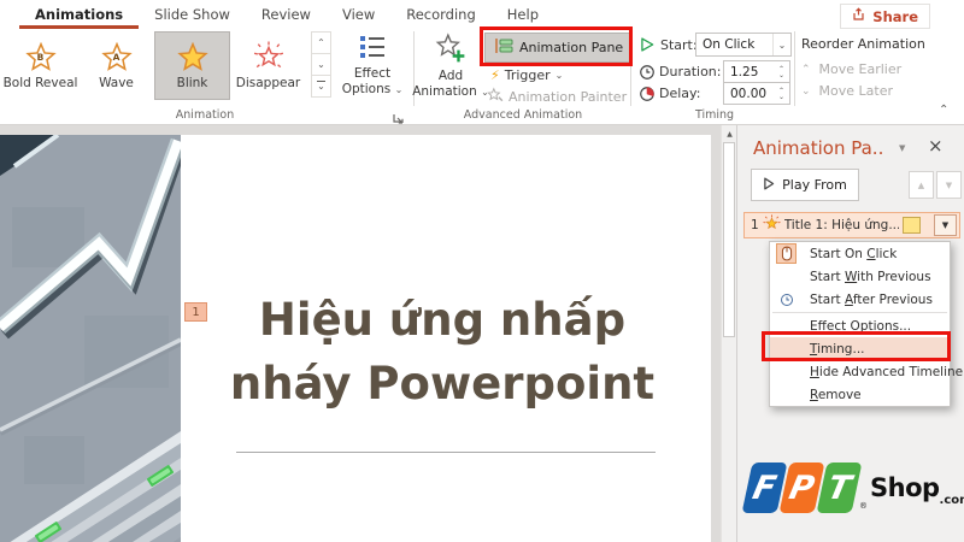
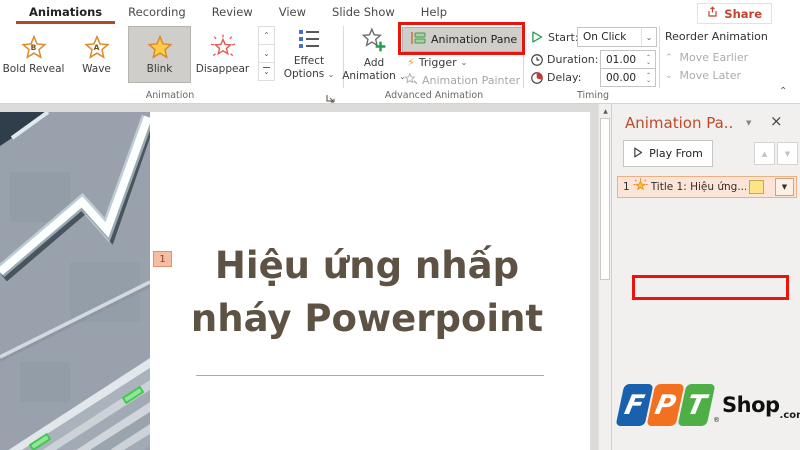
  Animations
- Slide Show
+ Recording
  Review
  View
- Recording
+ Slide Show
  Help
  Share
  B
  Bold Reveal
  A
  Wave
  Blink
  Disappear
  ⌃
  ⌄
  ⌄
  Effect
  Options ⌄
  Add
  Animation ⌄
  Animation Pane
  ⚡
  Trigger
  ⌄
  Animation Painter
  Start
  On Click
  ⌄
  Duration:
- 1.25
+ 01.00
  Delay:
  00.00
  Reorder Animation
  ⌃
  Move Earlier
  ⌄
  Move Later
  ⌃
  Animation
  Advanced Animation
  Timing
  1
  Hiệu ứng nhấp
  nháy Powerpoint
  Animation Pa..
  ▼
  ×
  Play From
  ▲
  ▼
  1
  Title 1: Hiệu ứng...
  ▼
- Start On Click
- Start With Previous
- Start After Previous
- Effect Options...
- Timing...
- Hide Advanced Timeline
- Remove
  ®
  Shop
